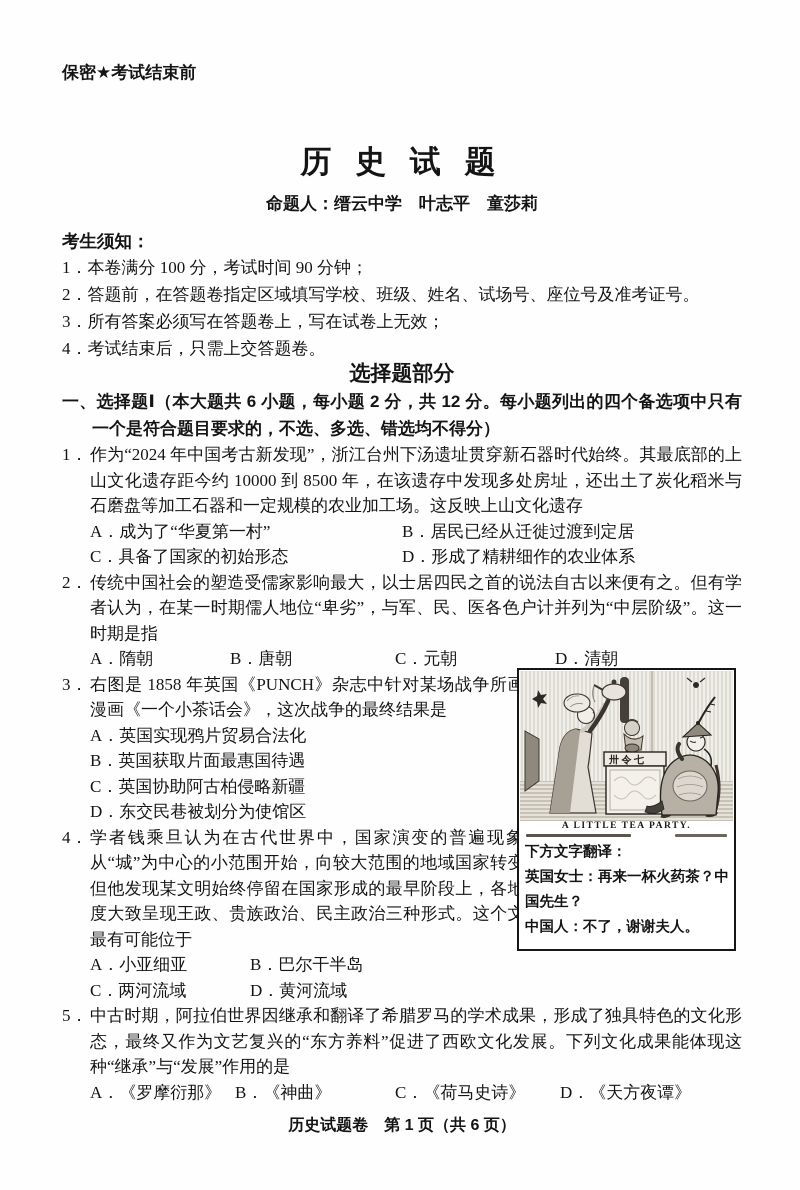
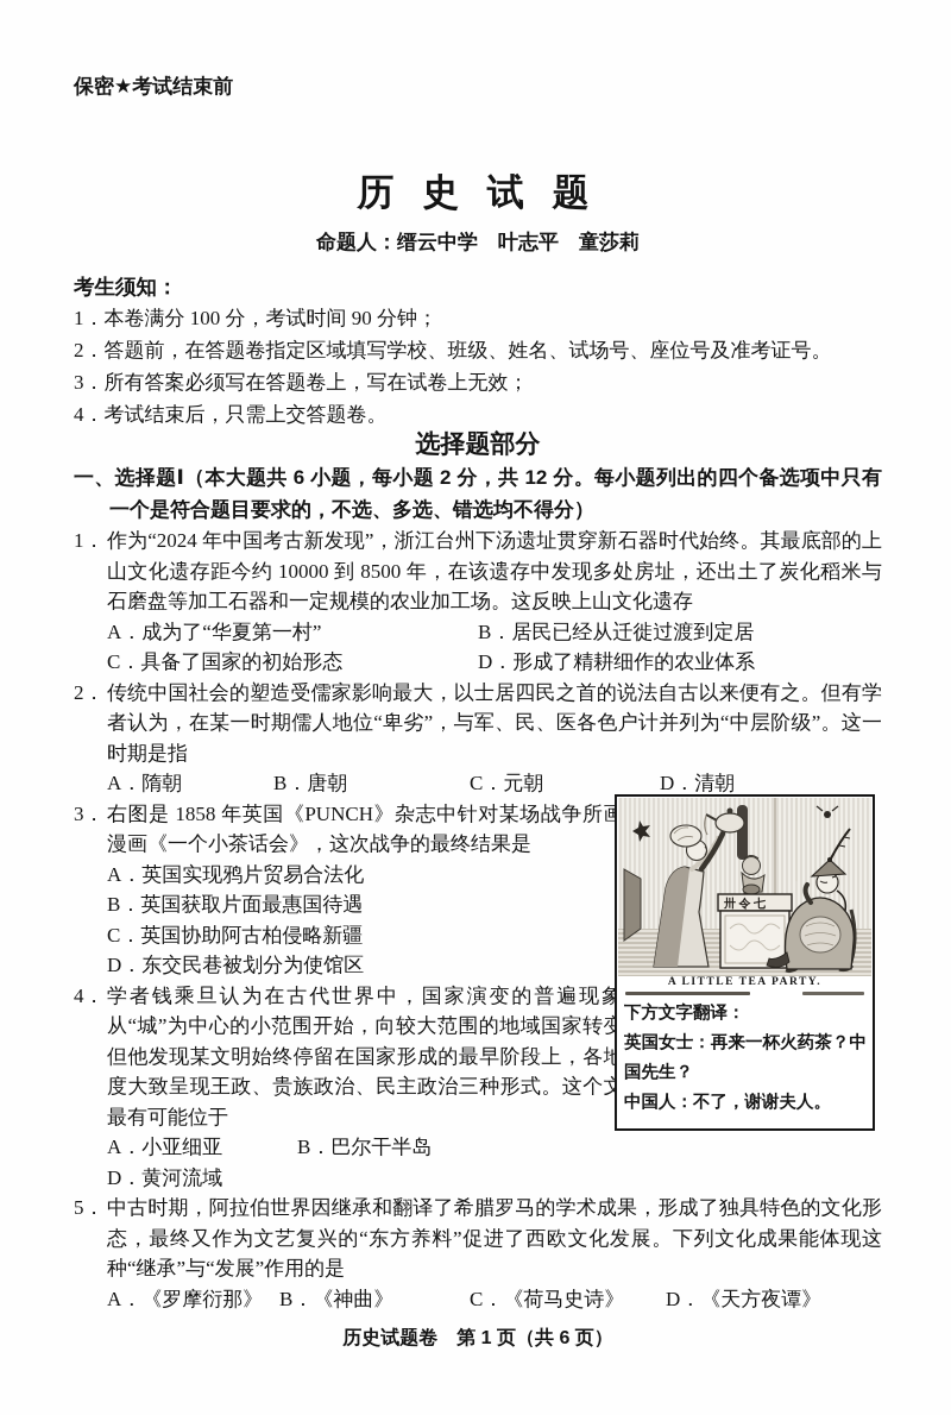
  保密★考试结束前
  历 史 试 题
  命题人：缙云中学 叶志平 童莎莉
  考生须知：
  1．本卷满分 100 分，考试时间 90 分钟；
  2．答题前，在答题卷指定区域填写学校、班级、姓名、试场号、座位号及准考证号。
  3．所有答案必须写在答题卷上，写在试卷上无效；
  4．考试结束后，只需上交答题卷。
  选择题部分
  一、选择题Ⅰ（本大题共 6 小题，每小题 2 分，共 12 分。每小题列出的四个备选项中只有一个是符合题目要求的，不选、多选、错选均不得分）
  1．
  作为“2024 年中国考古新发现”，浙江台州下汤遗址贯穿新石器时代始终。其最底部的上山文化遗存距今约 10000 到 8500 年，在该遗存中发现多处房址，还出土了炭化稻米与石磨盘等加工石器和一定规模的农业加工场。这反映上山文化遗存
  A．成为了“华夏第一村”
  B．居民已经从迁徙过渡到定居
  C．具备了国家的初始形态
  D．形成了精耕细作的农业体系
  2．
  传统中国社会的塑造受儒家影响最大，以士居四民之首的说法自古以来便有之。但有学者认为，在某一时期儒人地位“卑劣”，与军、民、医各色户计并列为“中层阶级”。这一时期是指
  A．隋朝
  B．唐朝
  C．元朝
  D．清朝
  3．
  右图是 1858 年英国《PUNCH》杂志中针对某场战争所漫画《一个小茶话会》，这次战争的最终结果是
  A．英国实现鸦片贸易合法化
  B．英国获取片面最惠国待遇
  C．英国协助阿古柏侵略新疆
  D．东交民巷被划分为使馆区
  4．
  学者钱乘旦认为在古代世界中，国家演变的普遍现象从“城”为中心的小范围开始，向较大范围的地域国家转但他发现某文明始终停留在国家形成的最早阶段上，各度大致呈现王政、贵族政治、民主政治三种形式。这个最有可能位于
  A．小亚细亚
  B．巴尔干半岛
- C．两河流域
  D．黄河流域
  5．
  中古时期，阿拉伯世界因继承和翻译了希腊罗马的学术成果，形成了独具特色的文化形态，最终又作为文艺复兴的“东方养料”促进了西欧文化发展。下列文化成果能体现这种“继承”与“发展”作用的是
  A．《罗摩衍那》
  B．《神曲》
  C．《荷马史诗》
  D．《天方夜谭》
  历史试题卷 第 1 页（共 6 页）
  卅 令 七
  A LITTLE TEA PARTY.
  下方文字翻译：
  英国女士：再来一杯火药茶？中国先生？
  中国人：不了，谢谢夫人。
